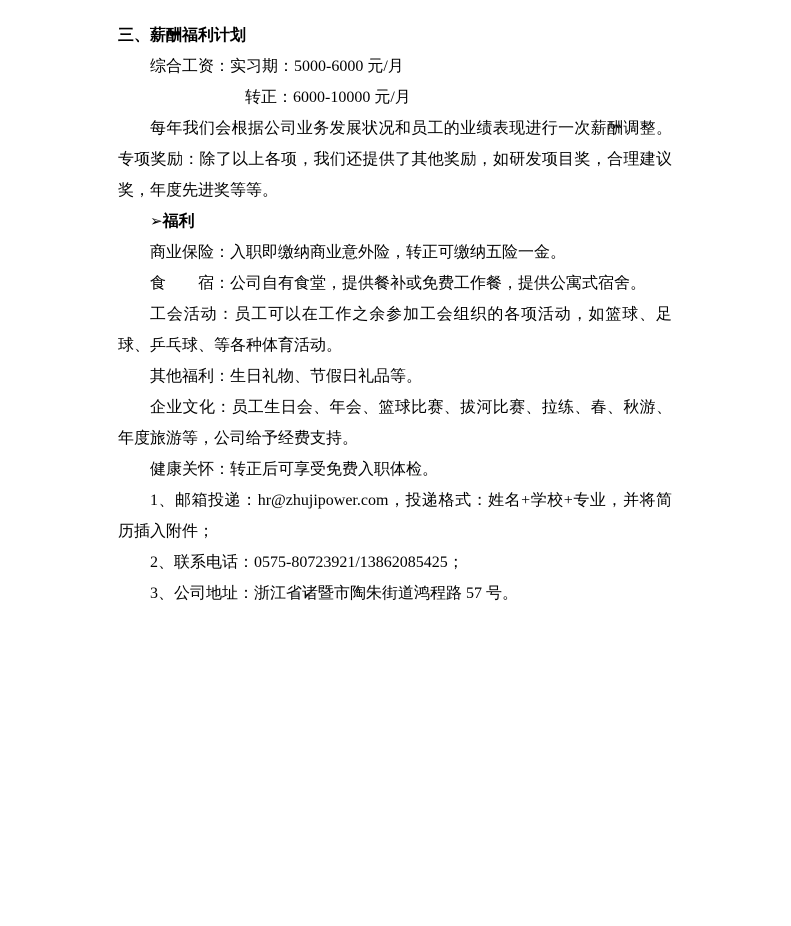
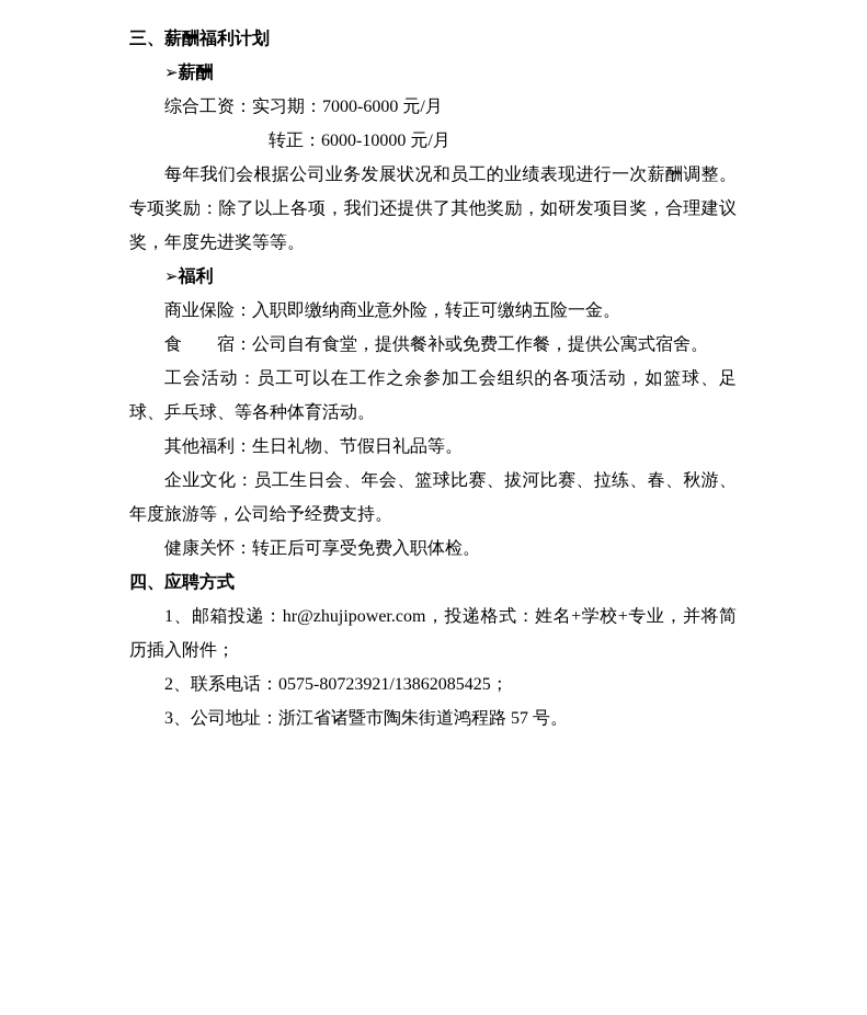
  三、薪酬福利计划
+ ➢薪酬
- 综合工资：实习期：5000-6000 元/月
+ 综合工资：实习期：7000-6000 元/月
  转正：6000-10000 元/月
  每年我们会根据公司业务发展状况和员工的业绩表现进行一次薪酬调整。专项奖励：除了以上各项，我们还提供了其他奖励，如研发项目奖，合理建议奖，年度先进奖等等。
  ➢福利
  商业保险：入职即缴纳商业意外险，转正可缴纳五险一金。
  食 宿：公司自有食堂，提供餐补或免费工作餐，提供公寓式宿舍。
  工会活动：员工可以在工作之余参加工会组织的各项活动，如篮球、足球、乒乓球、等各种体育活动。
  其他福利：生日礼物、节假日礼品等。
  企业文化：员工生日会、年会、篮球比赛、拔河比赛、拉练、春、秋游、年度旅游等，公司给予经费支持。
  健康关怀：转正后可享受免费入职体检。
+ 四、应聘方式
  1、邮箱投递：hr@zhujipower.com，投递格式：姓名+学校+专业，并将简历插入附件；
  2、联系电话：0575-80723921/13862085425；
  3、公司地址：浙江省诸暨市陶朱街道鸿程路 57 号。
